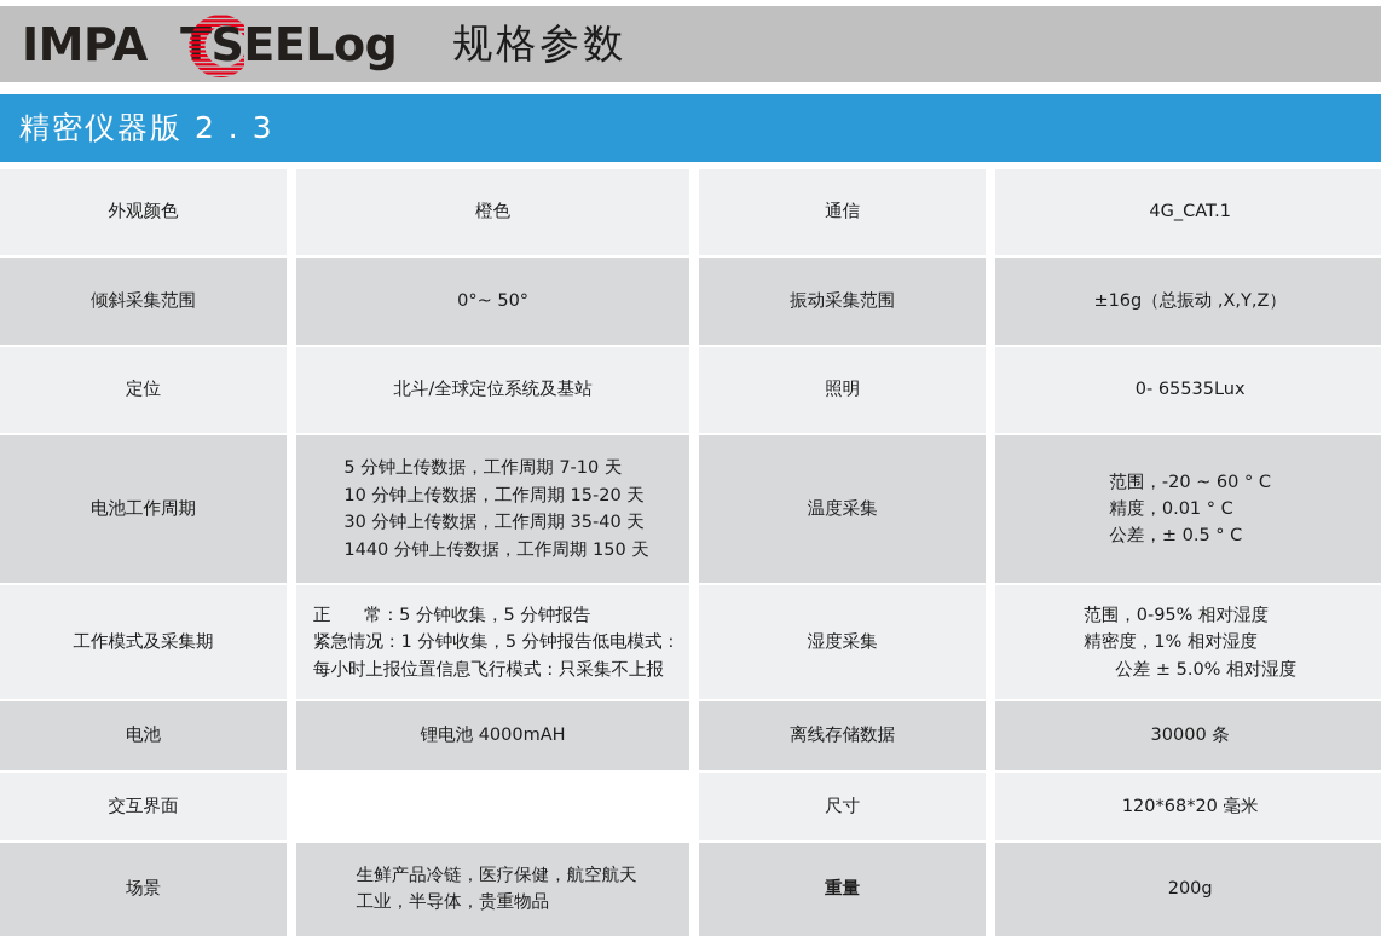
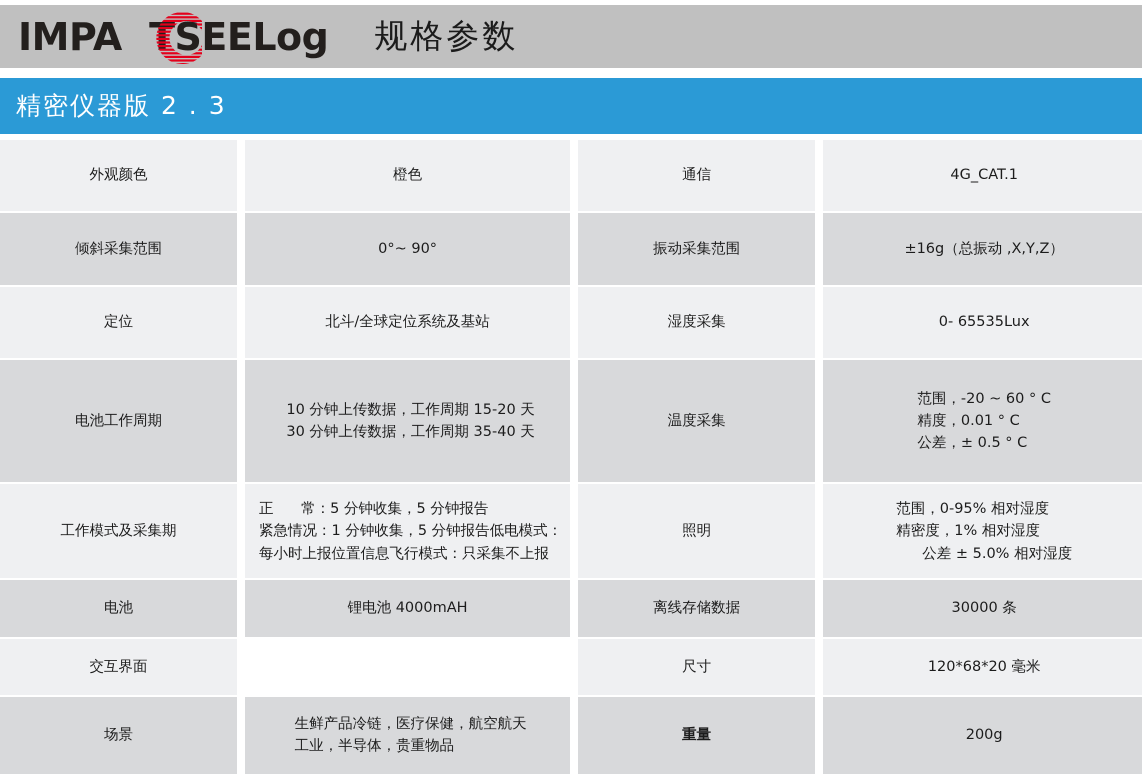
  IMPA SEELog
  规格参数
  精密仪器版 2 . 3
  外观颜色
  橙色
  倾斜采集范围
- 0°~ 50°
+ 0°~ 90°
  定位
  北斗/全球定位系统及基站
  电池工作周期
- 5 分钟上传数据，工作周期 7-10 天
  10 分钟上传数据，工作周期 15-20 天
  30 分钟上传数据，工作周期 35-40 天
- 1440 分钟上传数据，工作周期 150 天
  工作模式及采集期
  正 常：5 分钟收集，5 分钟报告
  紧急情况：1 分钟收集，5 分钟报告低电模式：
  每小时上报位置信息飞行模式：只采集不上报
  电池
  锂电池 4000mAH
  交互界面
  场景
  生鲜产品冷链，医疗保健，航空航天
  工业，半导体，贵重物品
  通信
  4G_CAT.1
  振动采集范围
  ±16g（总振动 ,X,Y,Z）
- 照明
+ 湿度采集
  0- 65535Lux
  温度采集
  范围，-20 ~ 60 ° C
  精度，0.01 ° C
  公差，± 0.5 ° C
- 湿度采集
+ 照明
  范围，0-95% 相对湿度
  精密度，1% 相对湿度
  公差 ± 5.0% 相对湿度
  离线存储数据
  30000 条
  尺寸
  120*68*20 毫米
  重量
  200g
